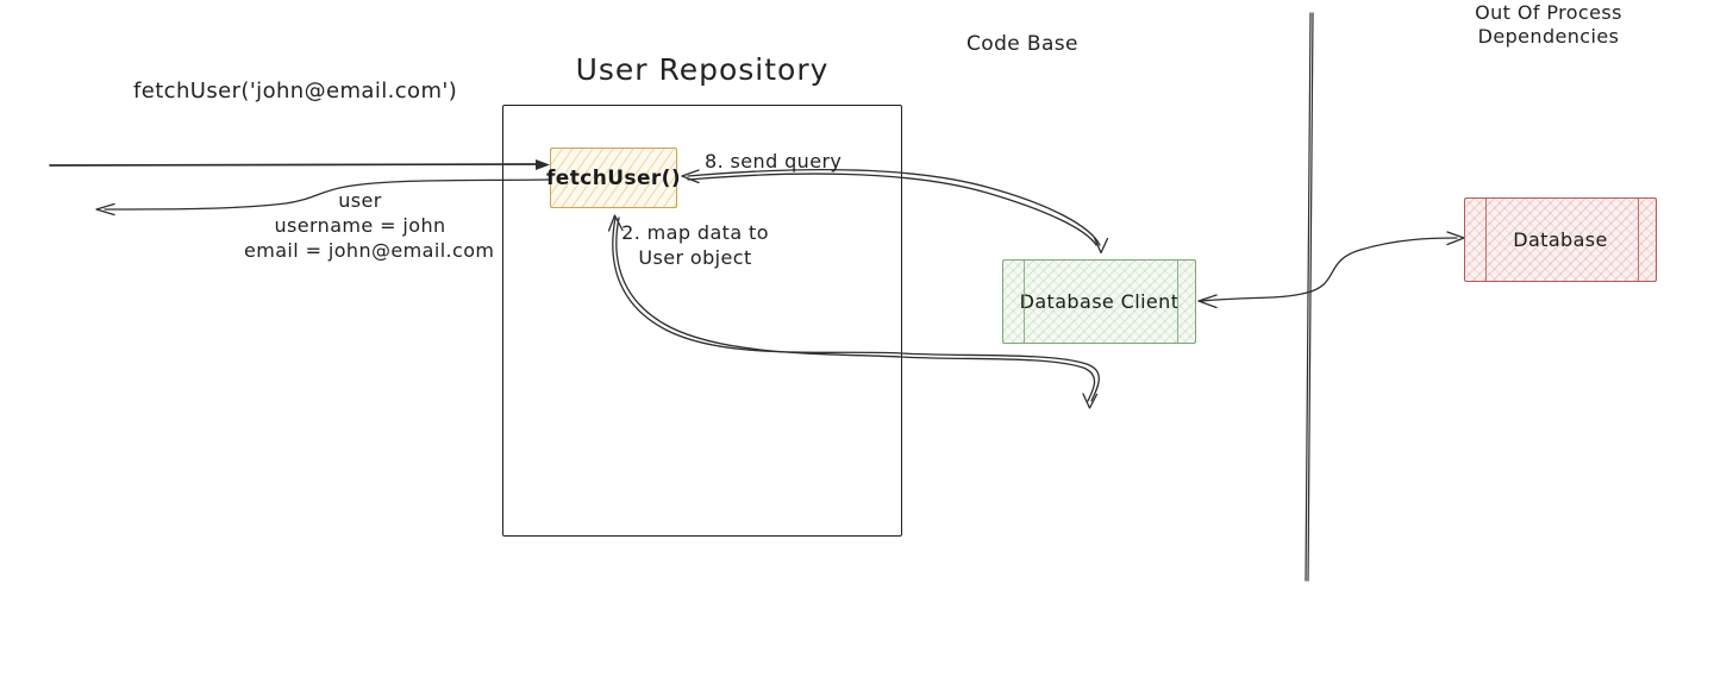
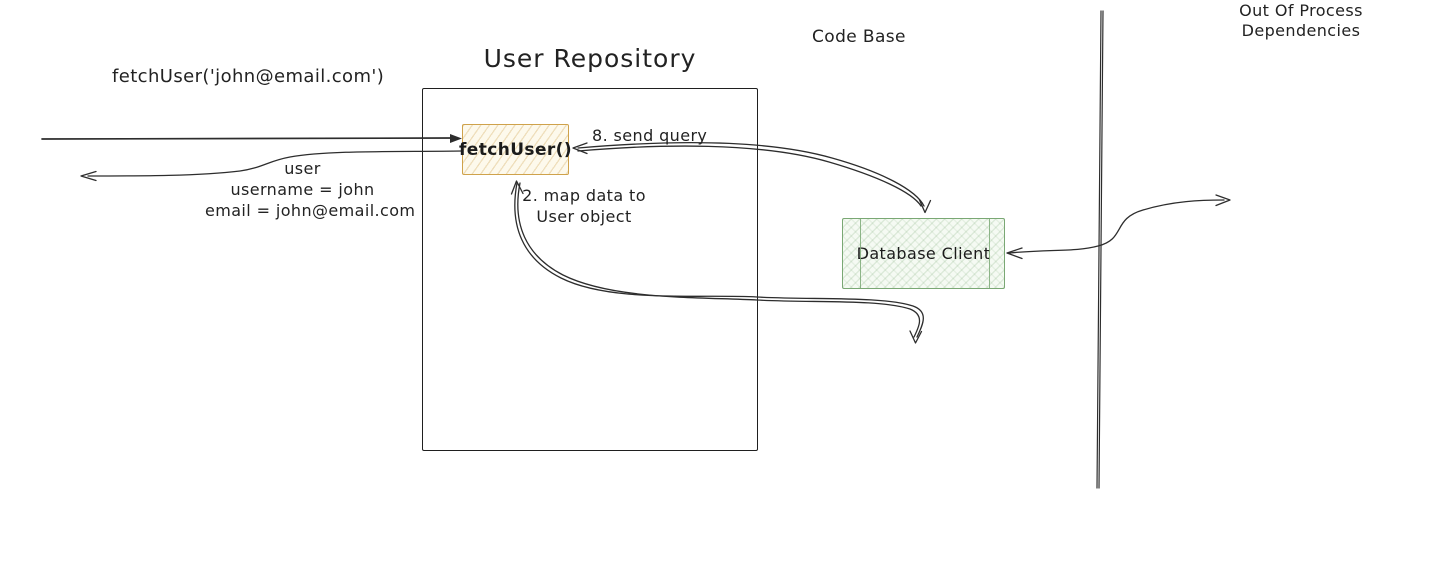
  User Repository
  fetchUser()
  Database Client
- Database
  fetchUser('john@email.com')
  user
  username = john
  email = john@email.com
  8. send query
  2. map data to
  User object
  Code Base
  Out Of Process
  Dependencies
